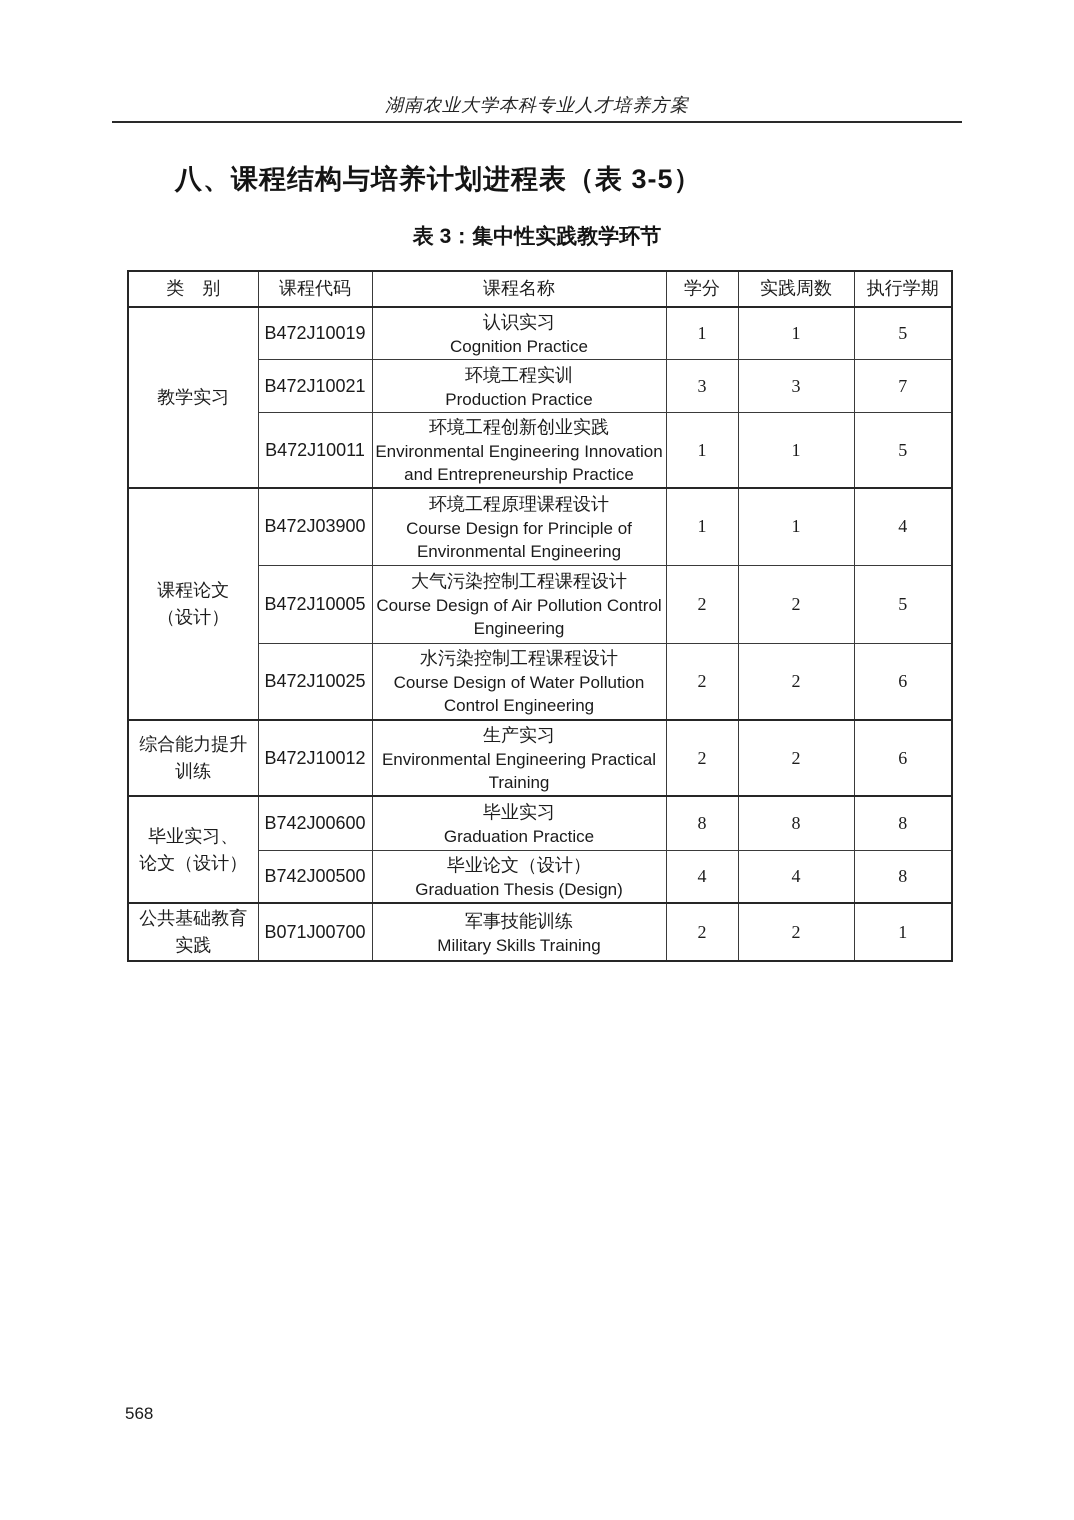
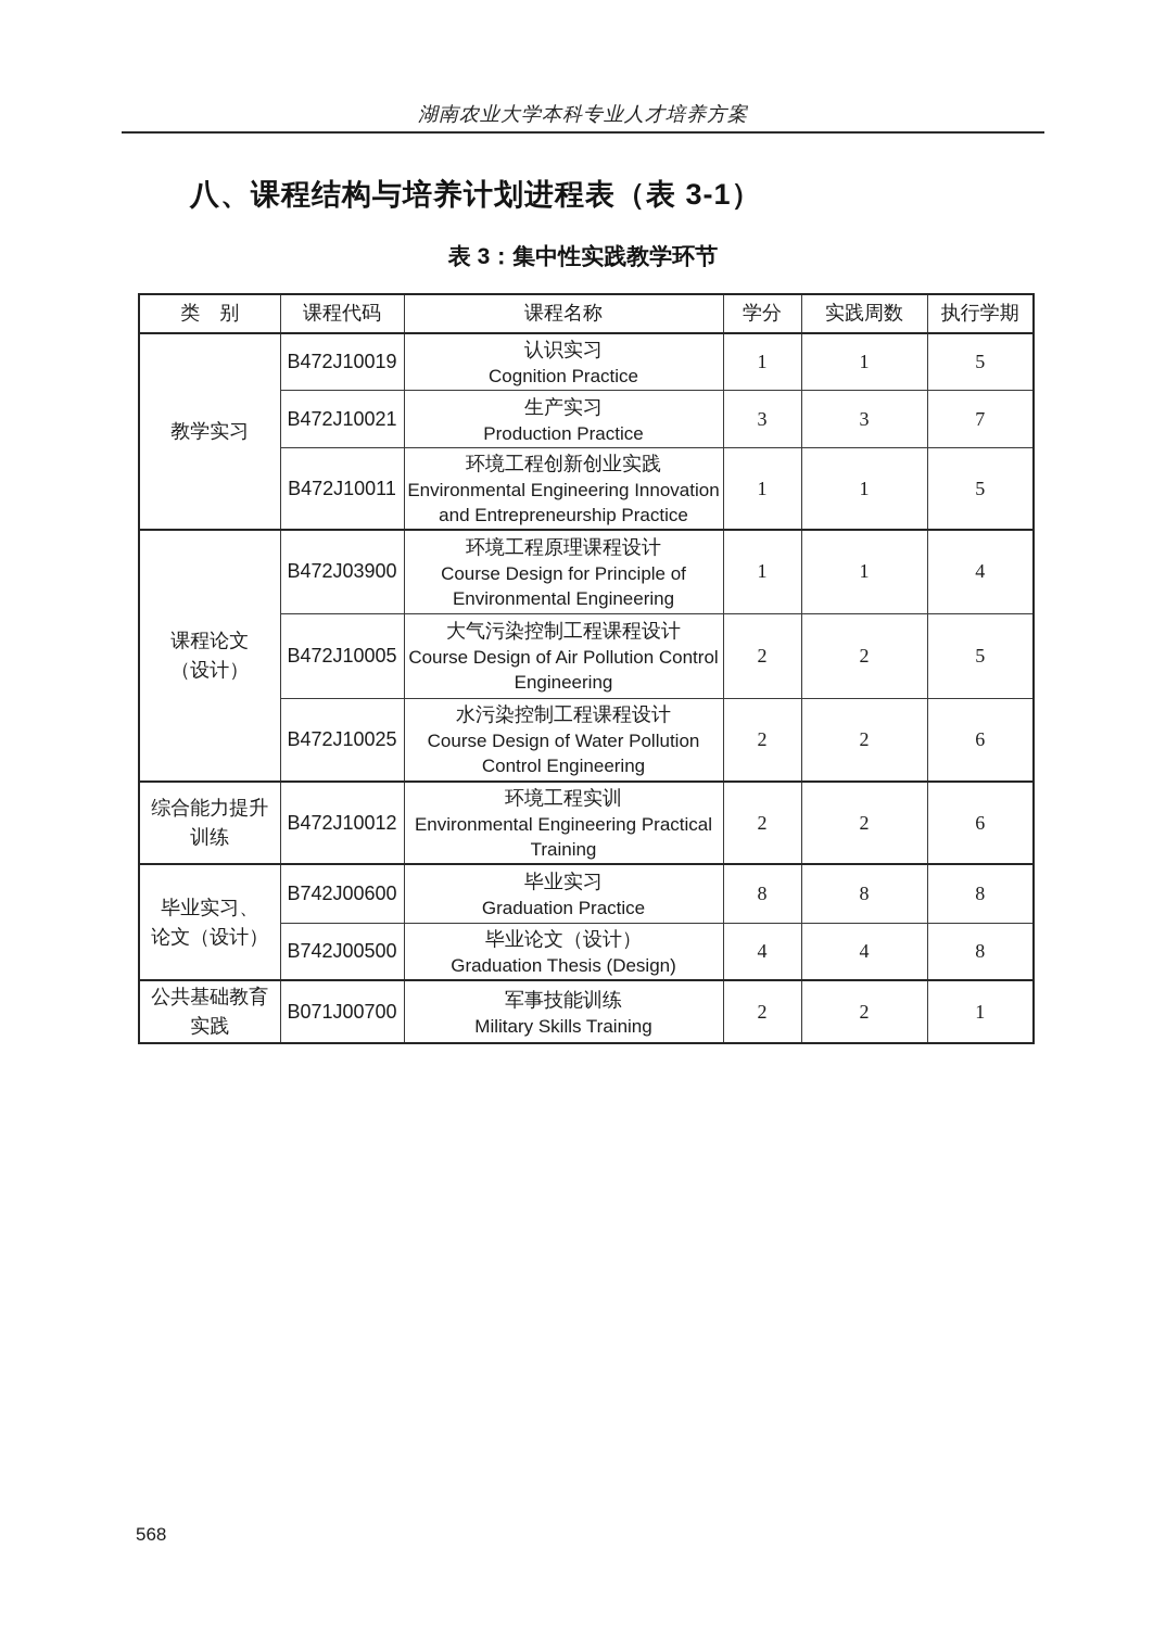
  湖南农业大学本科专业人才培养方案
- 八、课程结构与培养计划进程表（表 3-5）
+ 八、课程结构与培养计划进程表（表 3-1）
  表 3：集中性实践教学环节
  类 别	课程代码	课程名称	学分	实践周数	执行学期
  教学实习	B472J10019	认识实习 Cognition Practice	1	1	5
- B472J10021	环境工程实训 Production Practice	3	3	7
+ B472J10021	生产实习 Production Practice	3	3	7
  B472J10011	环境工程创新创业实践 Environmental Engineering Innovation and Entrepreneurship Practice	1	1	5
  课程论文 （设计）	B472J03900	环境工程原理课程设计 Course Design for Principle of Environmental Engineering	1	1	4
  B472J10005	大气污染控制工程课程设计 Course Design of Air Pollution Control Engineering	2	2	5
  B472J10025	水污染控制工程课程设计 Course Design of Water Pollution Control Engineering	2	2	6
- 综合能力提升 训练	B472J10012	生产实习 Environmental Engineering Practical Training	2	2	6
+ 综合能力提升 训练	B472J10012	环境工程实训 Environmental Engineering Practical Training	2	2	6
  毕业实习、 论文（设计）	B742J00600	毕业实习 Graduation Practice	8	8	8
  B742J00500	毕业论文（设计） Graduation Thesis (Design)	4	4	8
  公共基础教育 实践	B071J00700	军事技能训练 Military Skills Training	2	2	1
  568
